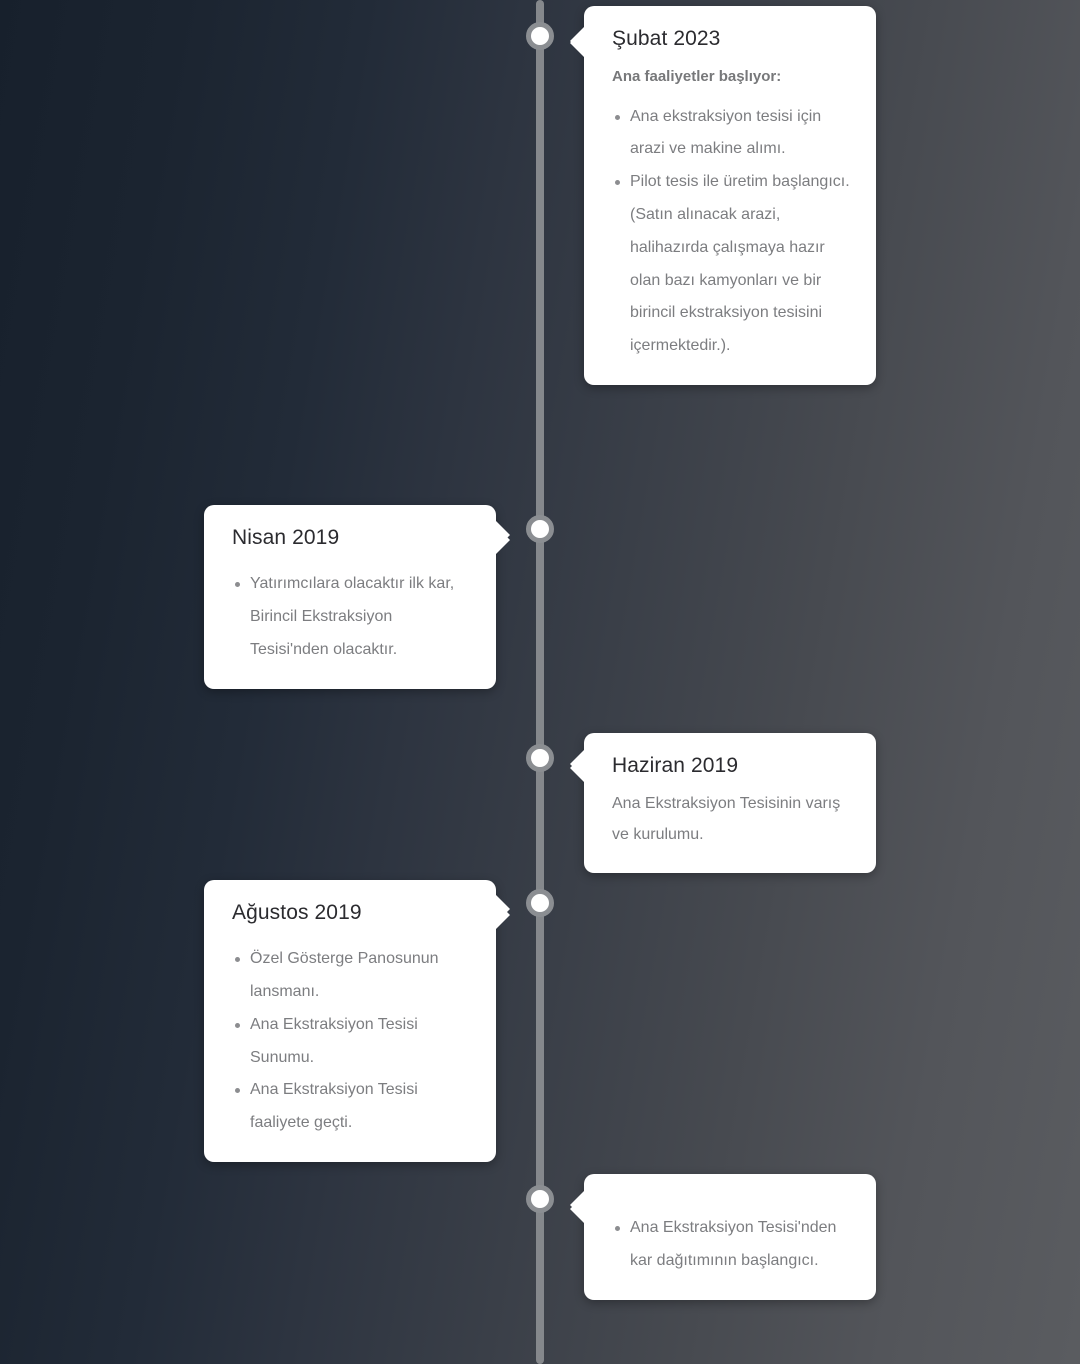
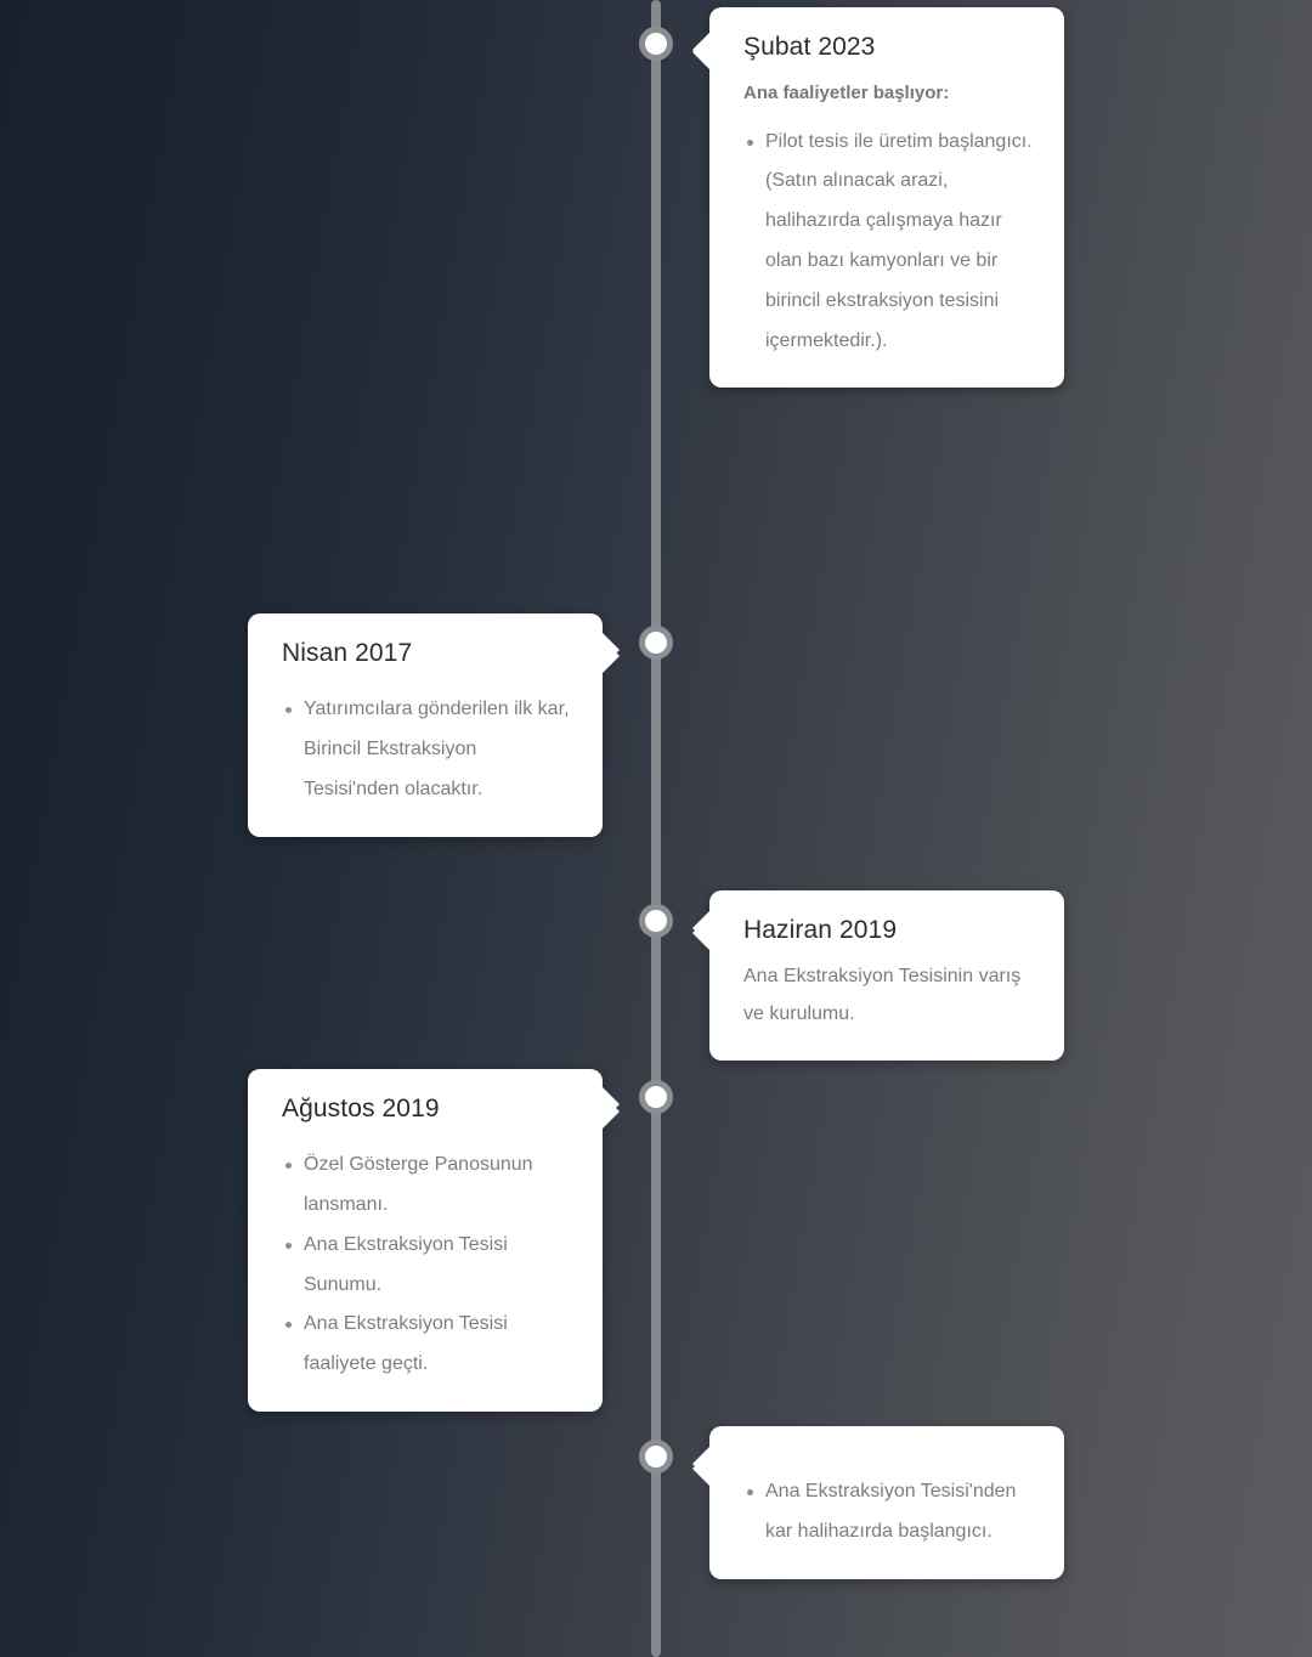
  Şubat 2023
  Ana faaliyetler başlıyor:
- Ana ekstraksiyon tesisi için arazi ve makine alımı.
  Pilot tesis ile üretim başlangıcı. (Satın alınacak arazi, halihazırda çalışmaya hazır olan bazı kamyonları ve bir birincil ekstraksiyon tesisini içermektedir.).
- Nisan 2019
+ Nisan 2017
- Yatırımcılara olacaktır ilk kar, Birincil Ekstraksiyon Tesisi'nden olacaktır.
+ Yatırımcılara gönderilen ilk kar, Birincil Ekstraksiyon Tesisi'nden olacaktır.
  Haziran 2019
  Ana Ekstraksiyon Tesisinin varış ve kurulumu.
  Ağustos 2019
  Özel Gösterge Panosunun lansmanı.
  Ana Ekstraksiyon Tesisi Sunumu.
  Ana Ekstraksiyon Tesisi faaliyete geçti.
- Ana Ekstraksiyon Tesisi'nden kar dağıtımının başlangıcı.
+ Ana Ekstraksiyon Tesisi'nden kar halihazırda başlangıcı.
